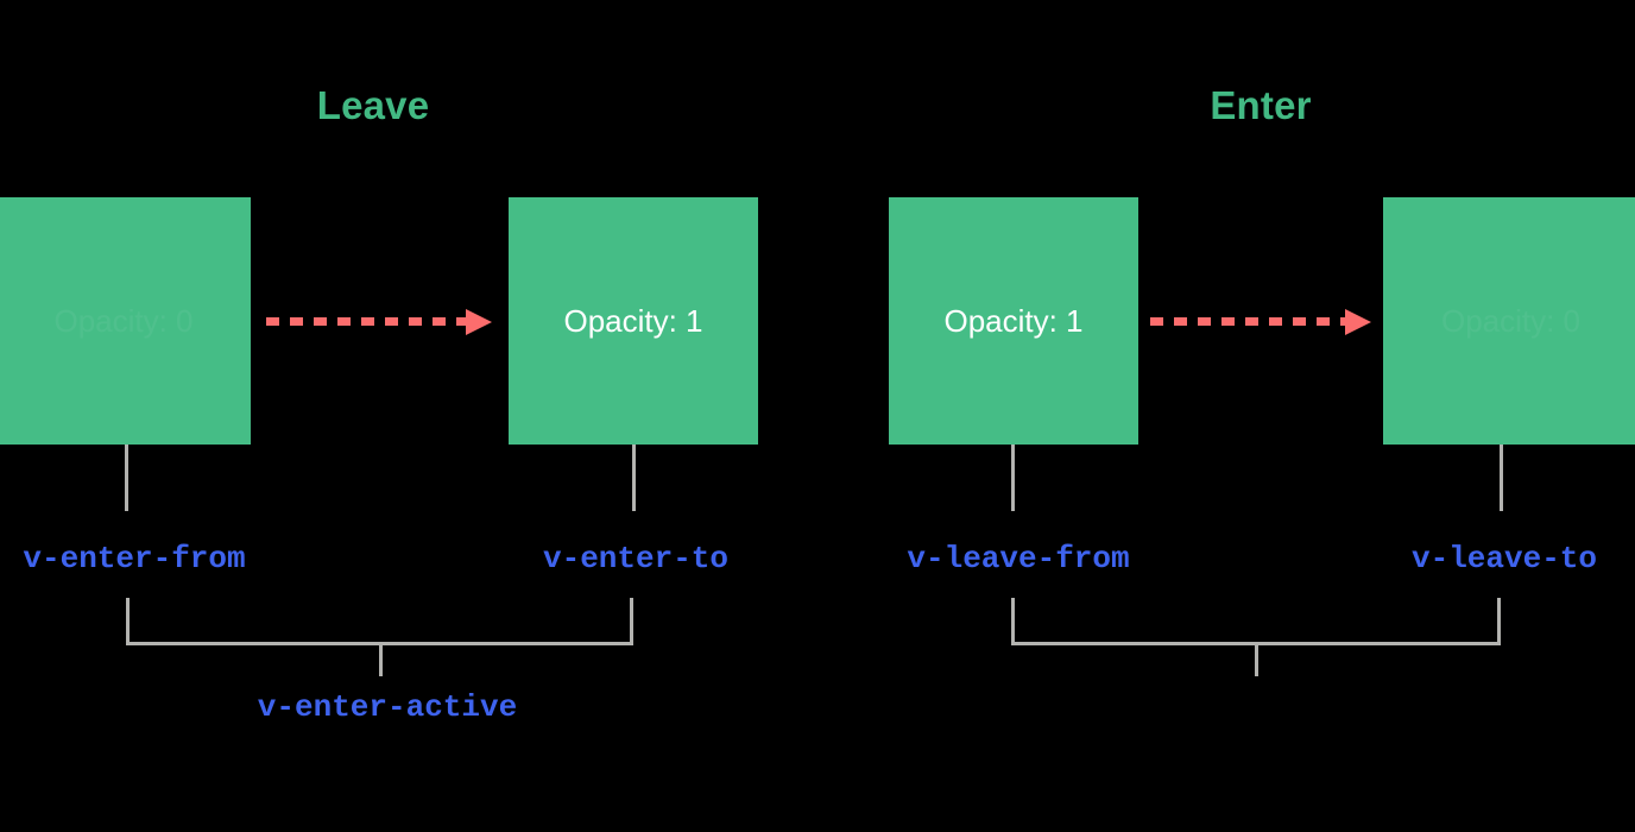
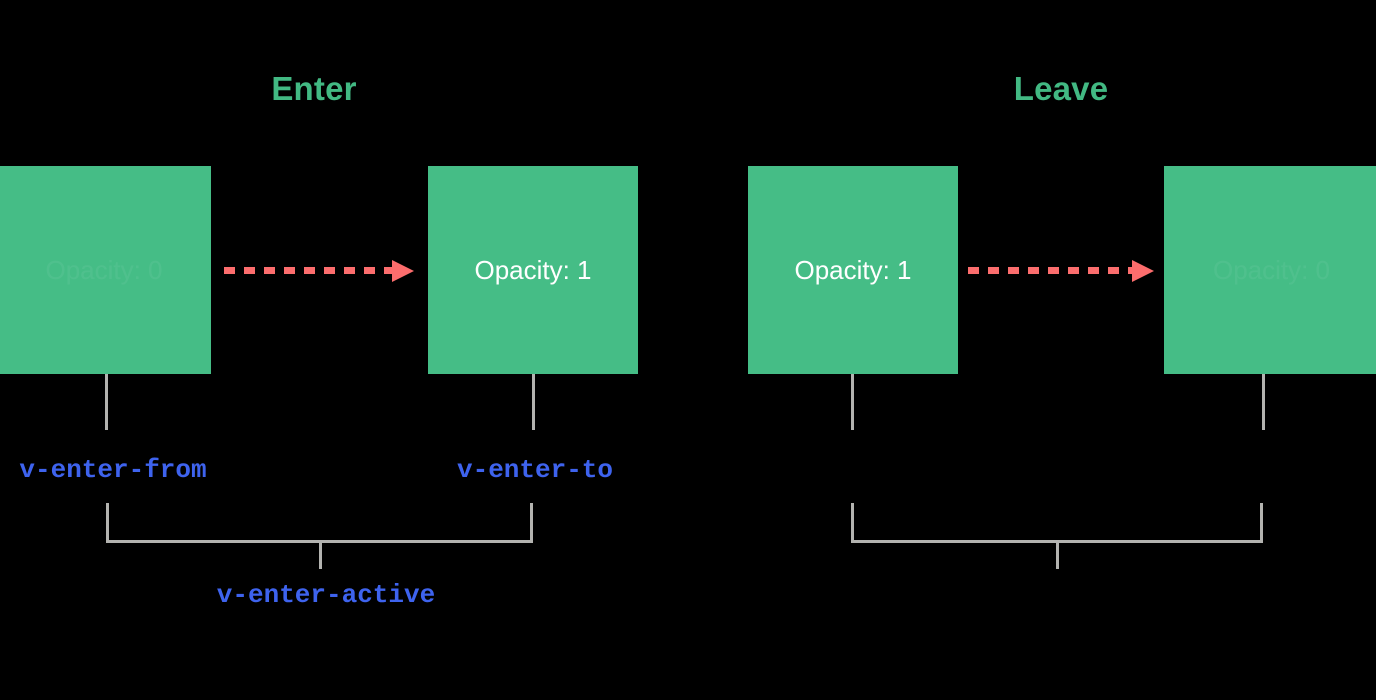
- Leave
+ Enter
  Opacity: 1
  v-enter-from
  v-enter-to
  v-enter-active
- Enter
+ Leave
  Opacity: 1
- v-leave-from
- v-leave-to
